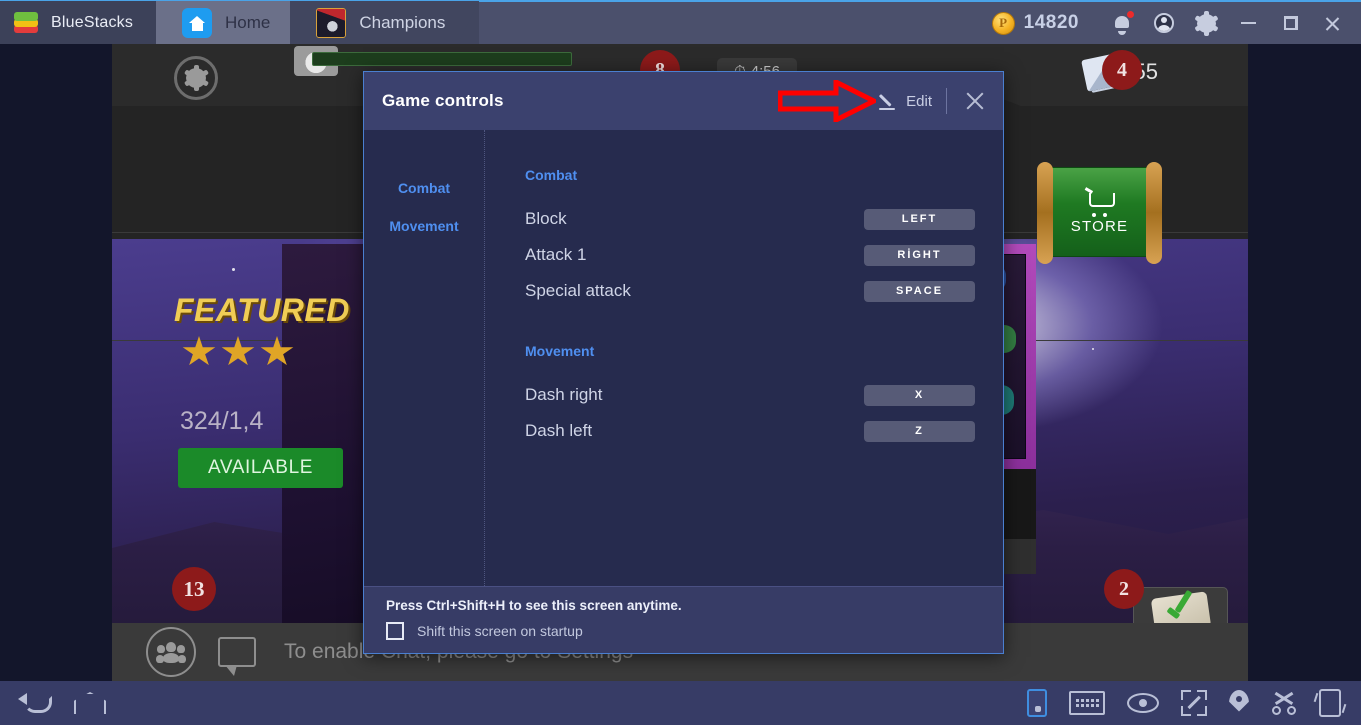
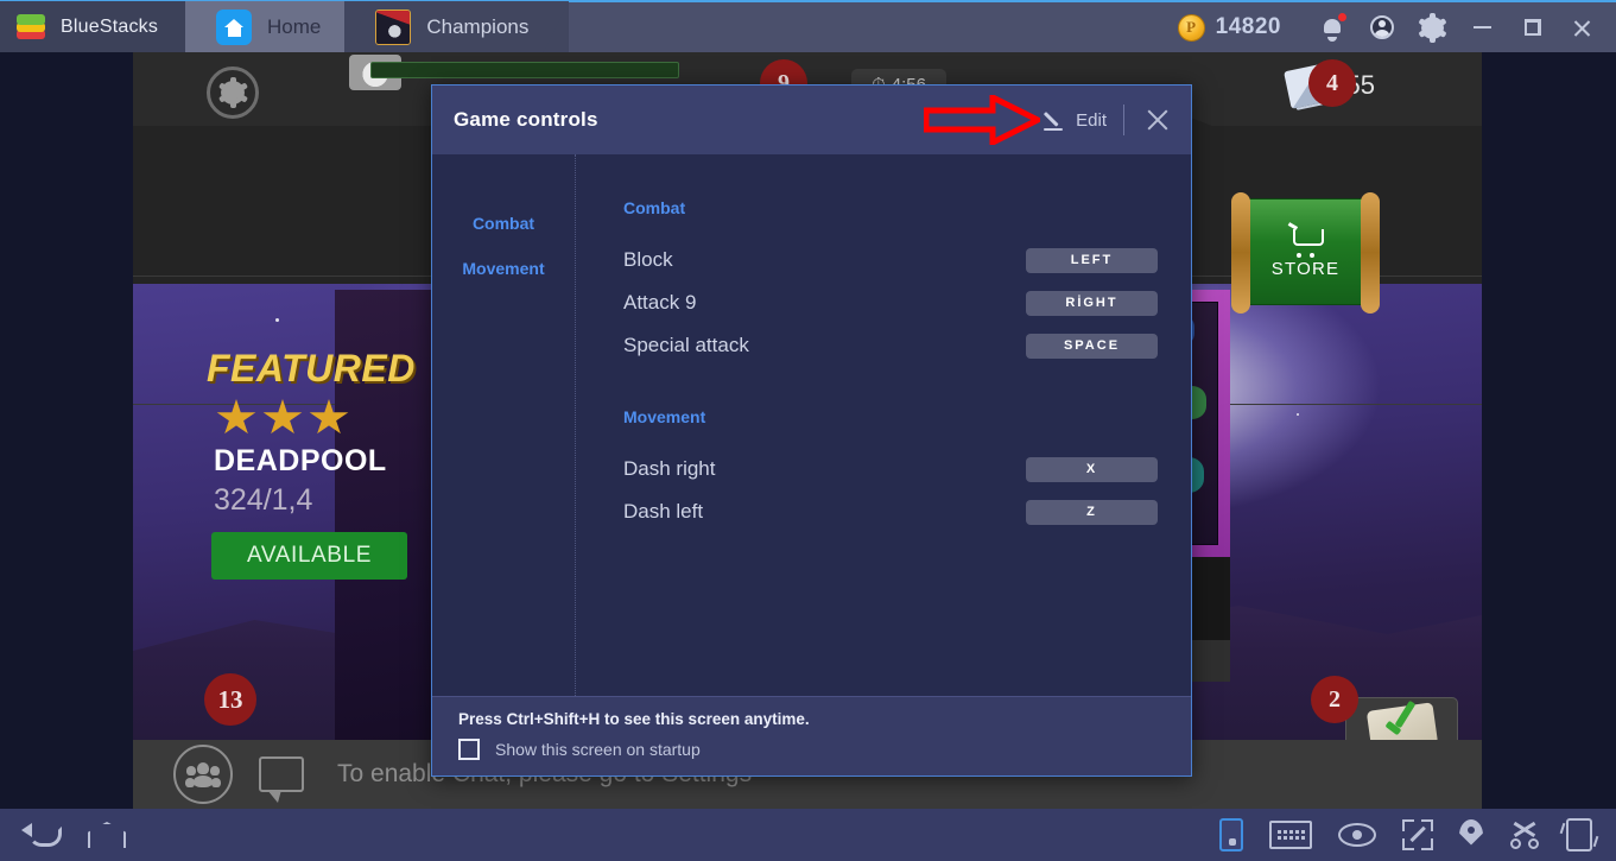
  BlueStacks
  Home
  Champions
  P
  14820
- 8
+ 9
  4
  STORE
  FEATURED
+ DEADPOOL
  324/1,4
  AVAILABLE
  2
  13
  Game controls
  Edit
  Combat
  Movement
  Combat
  Block
  LEFT
- Attack 1
+ Attack 9
  RİGHT
  Special attack
  SPACE
  Movement
  Dash right
  X
  Dash left
  Z
  Press Ctrl+Shift+H to see this screen anytime.
- Shift this screen on startup
+ Show this screen on startup
